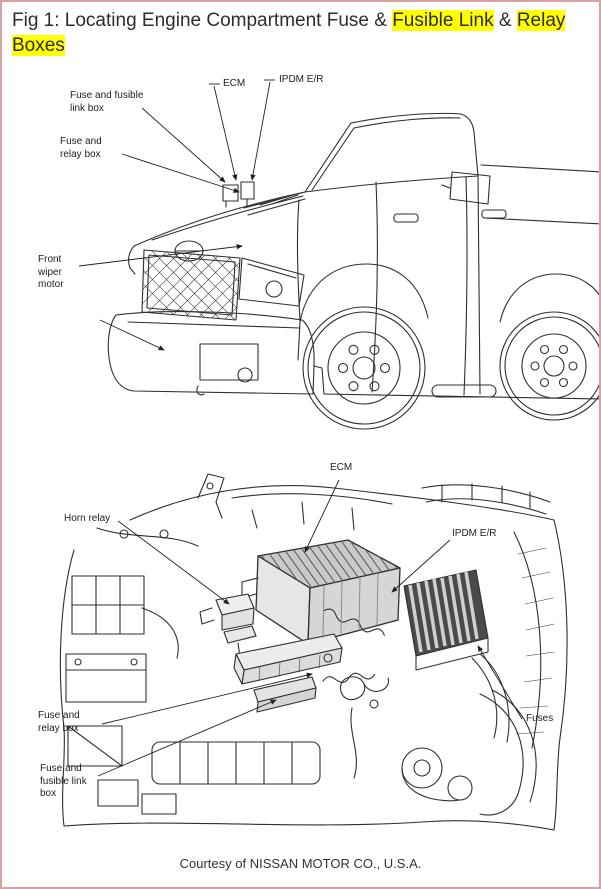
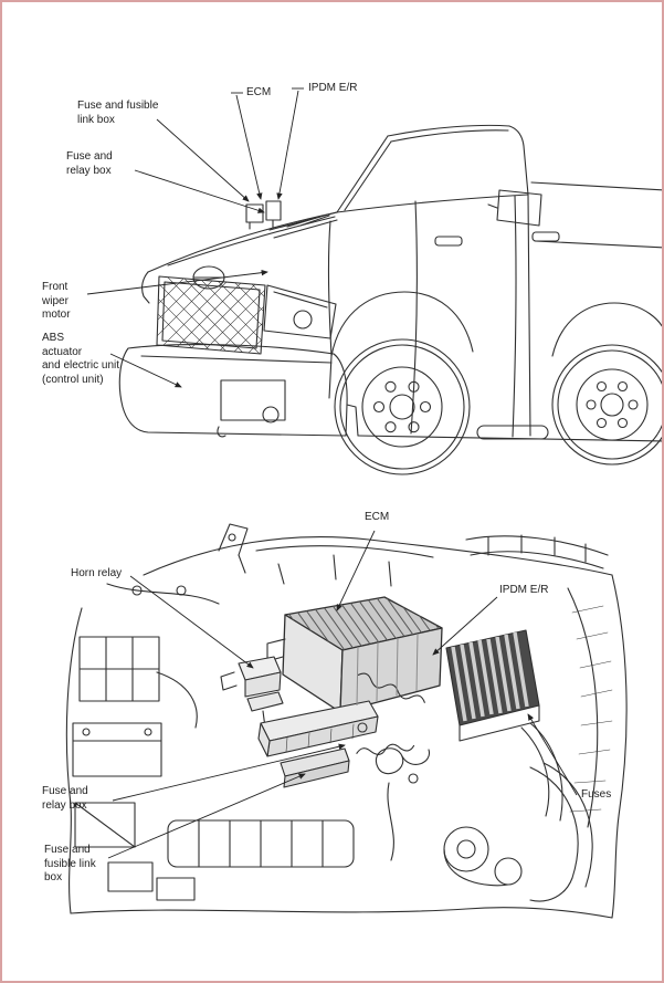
- Fig 1: Locating Engine Compartment Fuse & Fusible Link & Relay Boxes
  Fuse and fusible
  link box
  Fuse and
  relay box
  ECM
  IPDM E/R
  Front
  wiper
  motor
+ ABS
+ actuator
+ and electric unit
+ (control unit)
  ECM
  Horn relay
  IPDM E/R
  Fuse and
  relay box
  Fuses
  Fuse and
  fusible link
  box
- Courtesy of NISSAN MOTOR CO., U.S.A.
